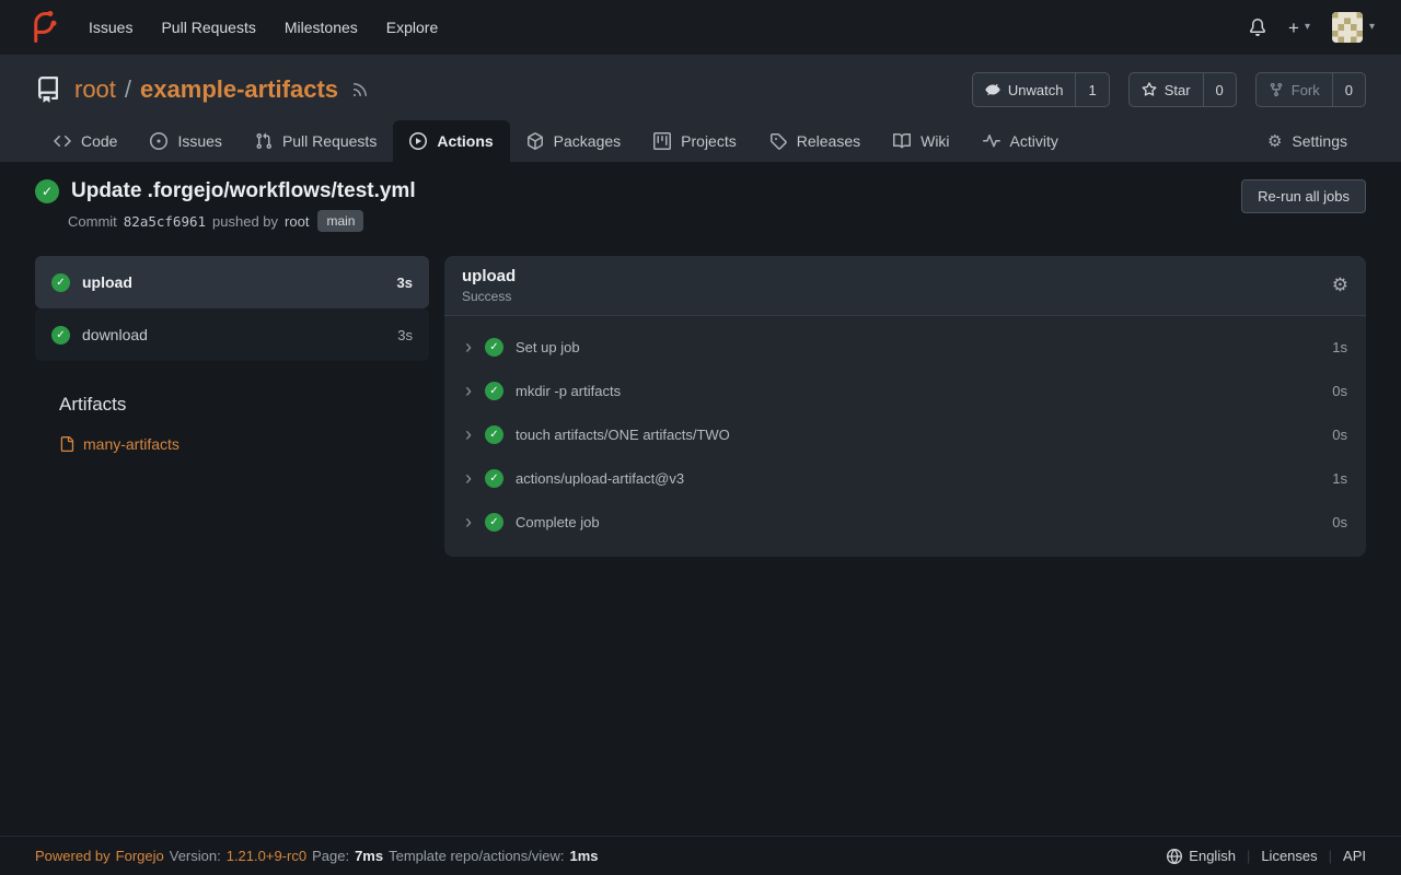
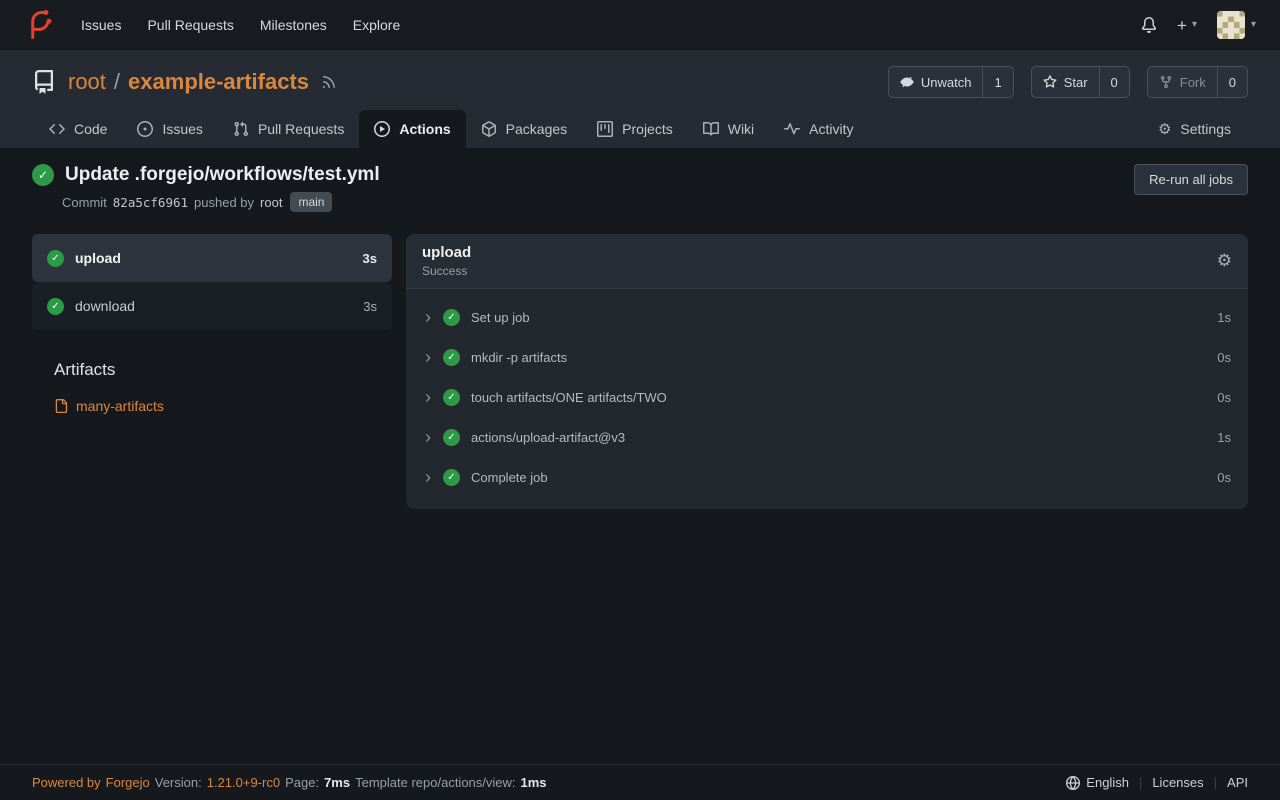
  Issues
  Pull Requests
  Milestones
  Explore
  +
  ▾
  ▾
  root
  /
  example-artifacts
  Unwatch
  1
  Star
  0
  Fork
  0
  Code
  Issues
  Pull Requests
  Actions
  Packages
  Projects
- Releases
  Wiki
  Activity
  ⚙
  Settings
  ✓
  Update .forgejo/workflows/test.yml
  Commit
  82a5cf6961
  pushed by
  root
  main
  Re-run all jobs
  ✓
  upload
  3s
  ✓
  download
  3s
  Artifacts
  many-artifacts
  upload
  Success
  ⚙
  ›
  ✓
  Set up job
  1s
  ›
  ✓
  mkdir -p artifacts
  0s
  ›
  ✓
  touch artifacts/ONE artifacts/TWO
  0s
  ›
  ✓
  actions/upload-artifact@v3
  1s
  ›
  ✓
  Complete job
  0s
  Powered by
  Forgejo
  Version:
  1.21.0+9-rc0
  Page:
  7ms
  Template repo/actions/view:
  1ms
  English
  |
  Licenses
  |
  API
